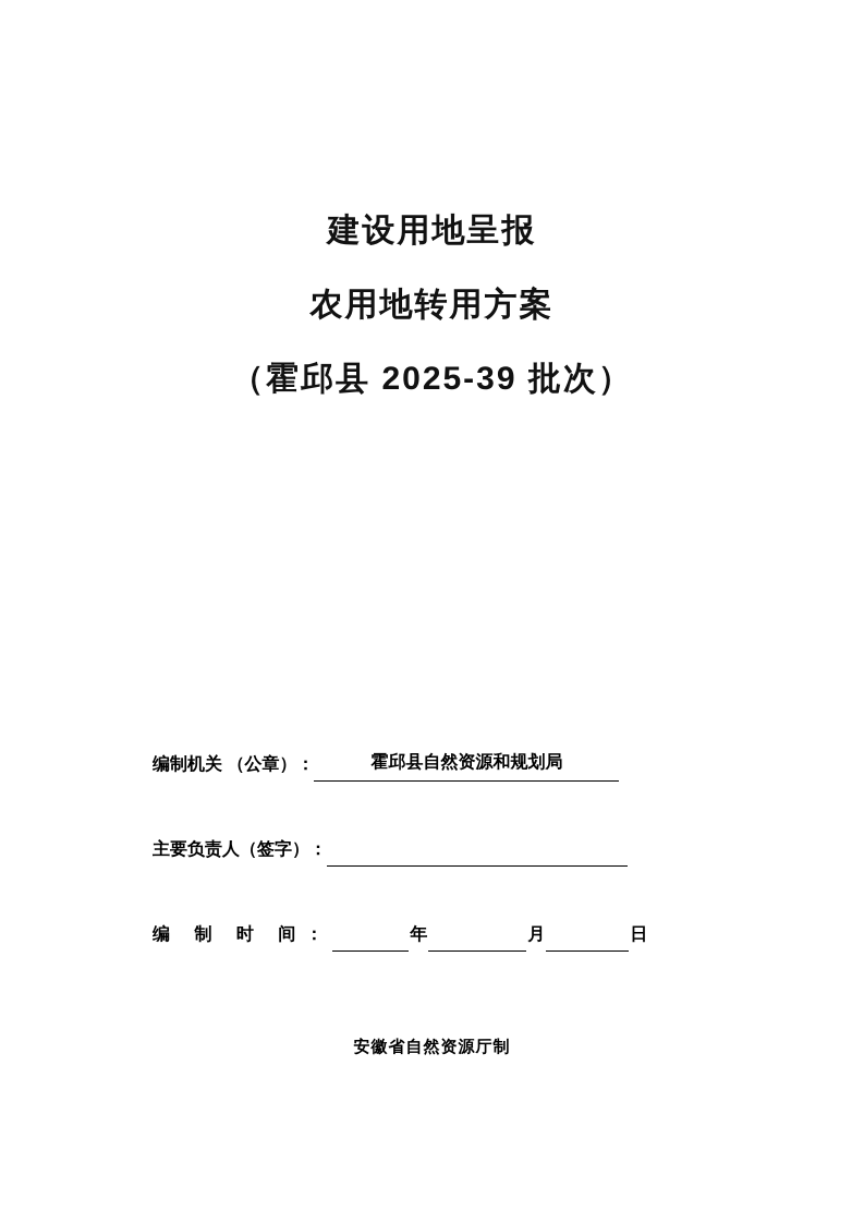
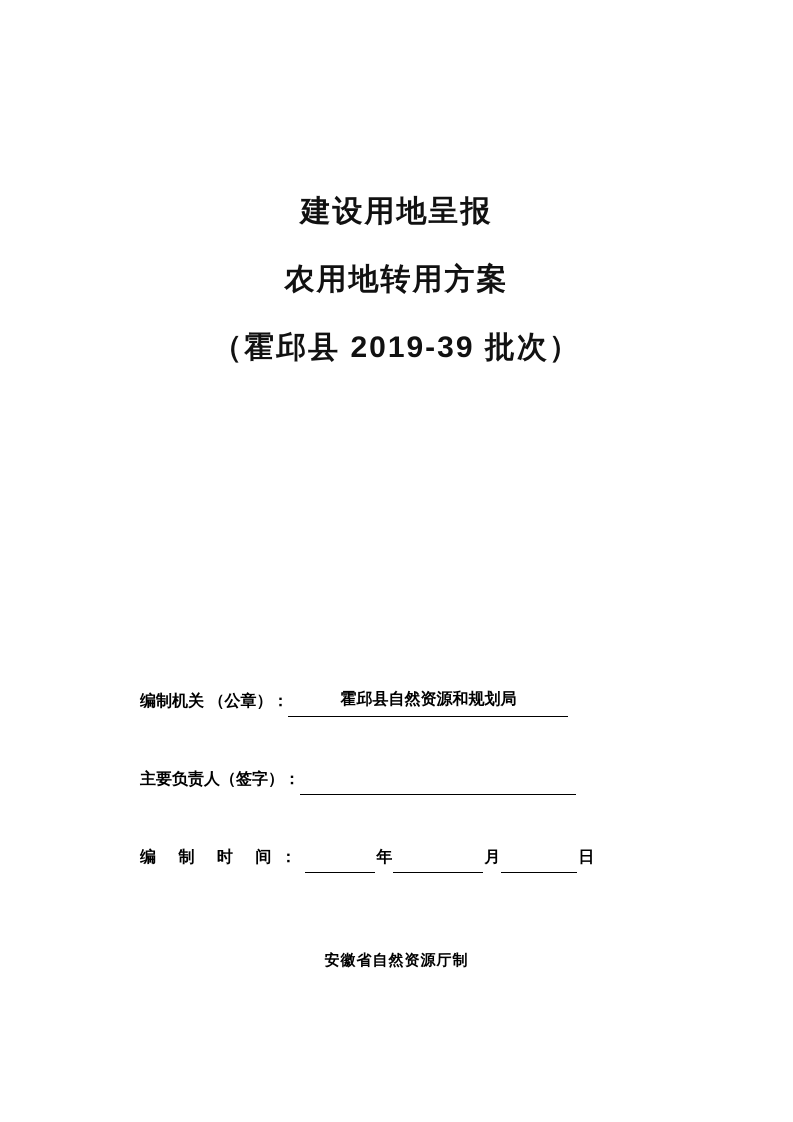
  建设用地呈报
  农用地转用方案
- （霍邱县 2025-39 批次）
+ （霍邱县 2019-39 批次）
  编制机关 （公章）：
  霍邱县自然资源和规划局
  主要负责人（签字）：
  编 制 时 间：
  年
  月
  日
  安徽省自然资源厅制
